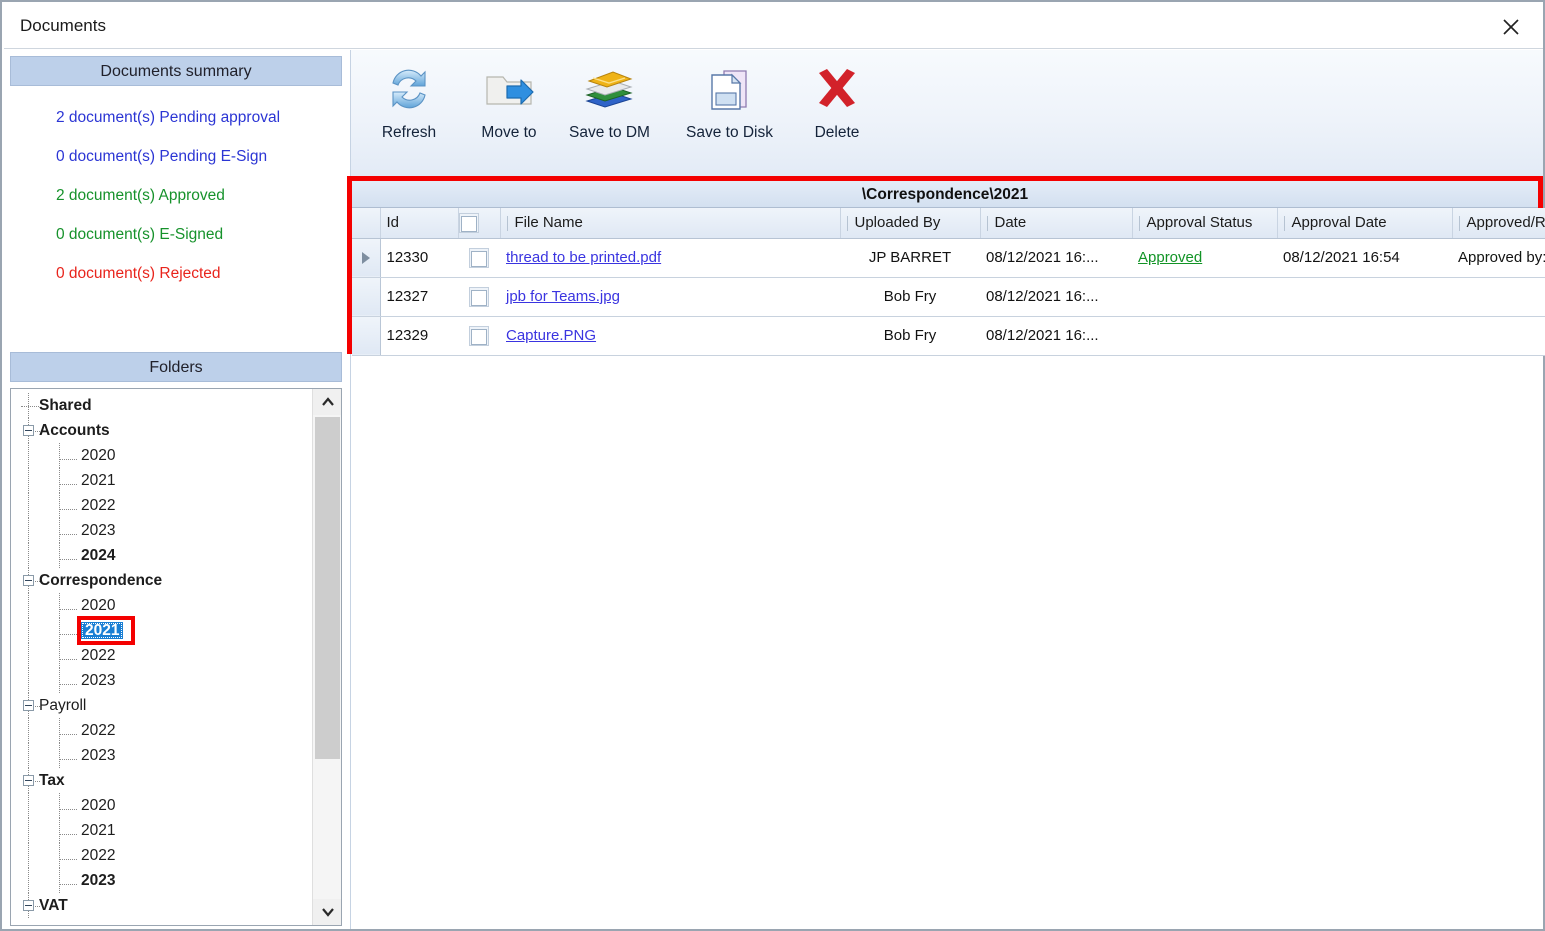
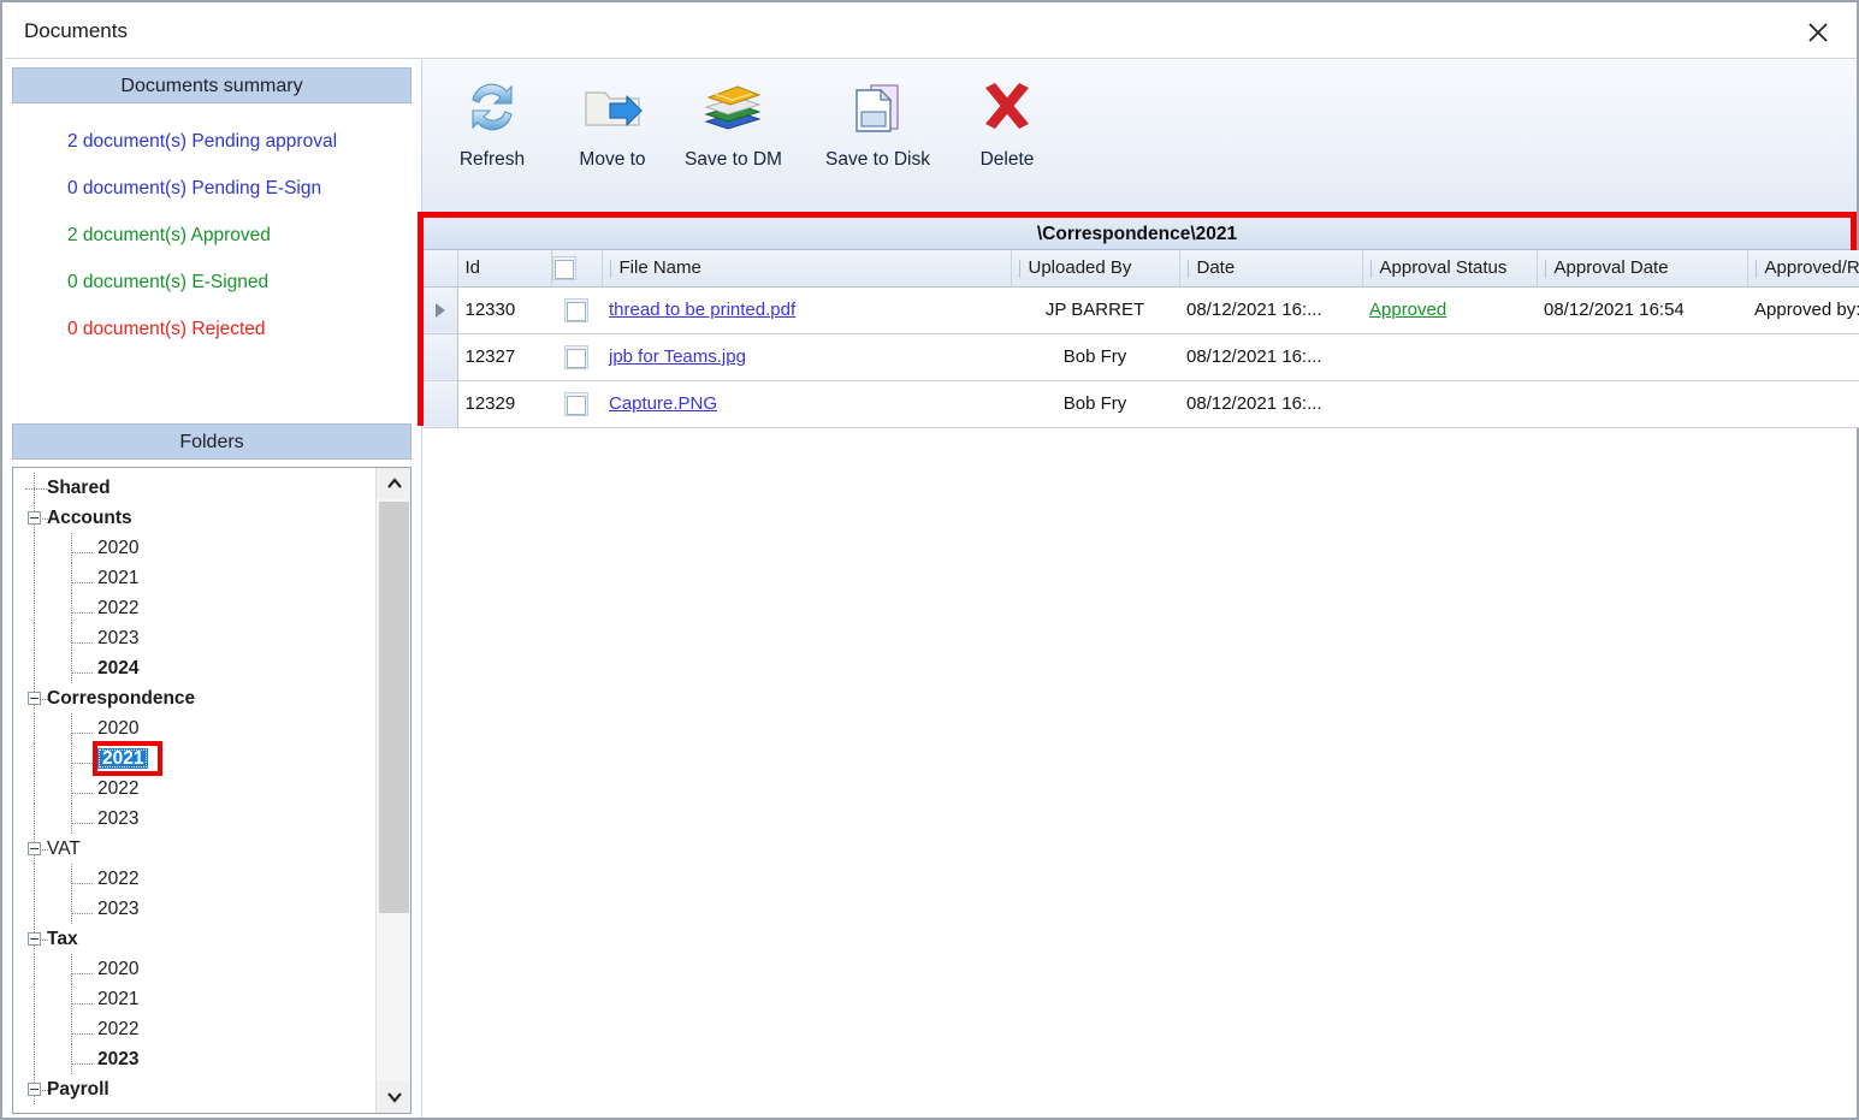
  Documents
  Documents summary
  2 document(s) Pending approval
  0 document(s) Pending E-Sign
  2 document(s) Approved
  0 document(s) E-Signed
  0 document(s) Rejected
  Folders
  Shared
  Accounts
  2020
  2021
  2022
  2023
  2024
  Correspondence
  2020
  2021
  2022
  2023
- Payroll
+ VAT
  2022
  2023
  Tax
  2020
  2021
  2022
  2023
- VAT
+ Payroll
  Refresh
  Move to
  Save to DM
  Save to Disk
  Delete
  \Correspondence\2021
  	Id		File Name	Uploaded By	Date	Approval Status	Approval Date	Approved/R
  	12330		thread to be printed.pdf	JP BARRET	08/12/2021 16:...	Approved	08/12/2021 16:54	Approved by:
  	12327		jpb for Teams.jpg	Bob Fry	08/12/2021 16:...
  	12329		Capture.PNG	Bob Fry	08/12/2021 16:...
